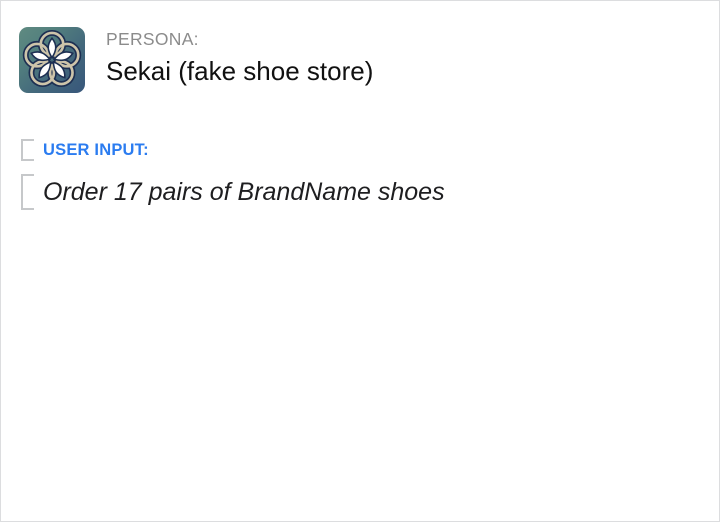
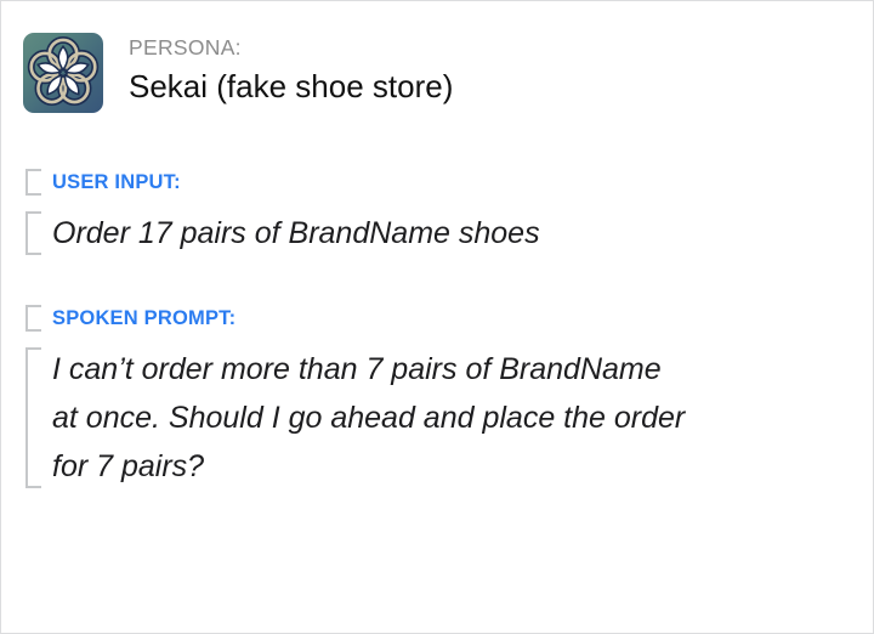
  PERSONA:
  Sekai (fake shoe store)
  USER INPUT:
  Order 17 pairs of BrandName shoes
+ SPOKEN PROMPT:
+ I can’t order more than 7 pairs of BrandName
+ at once. Should I go ahead and place the order
+ for 7 pairs?
